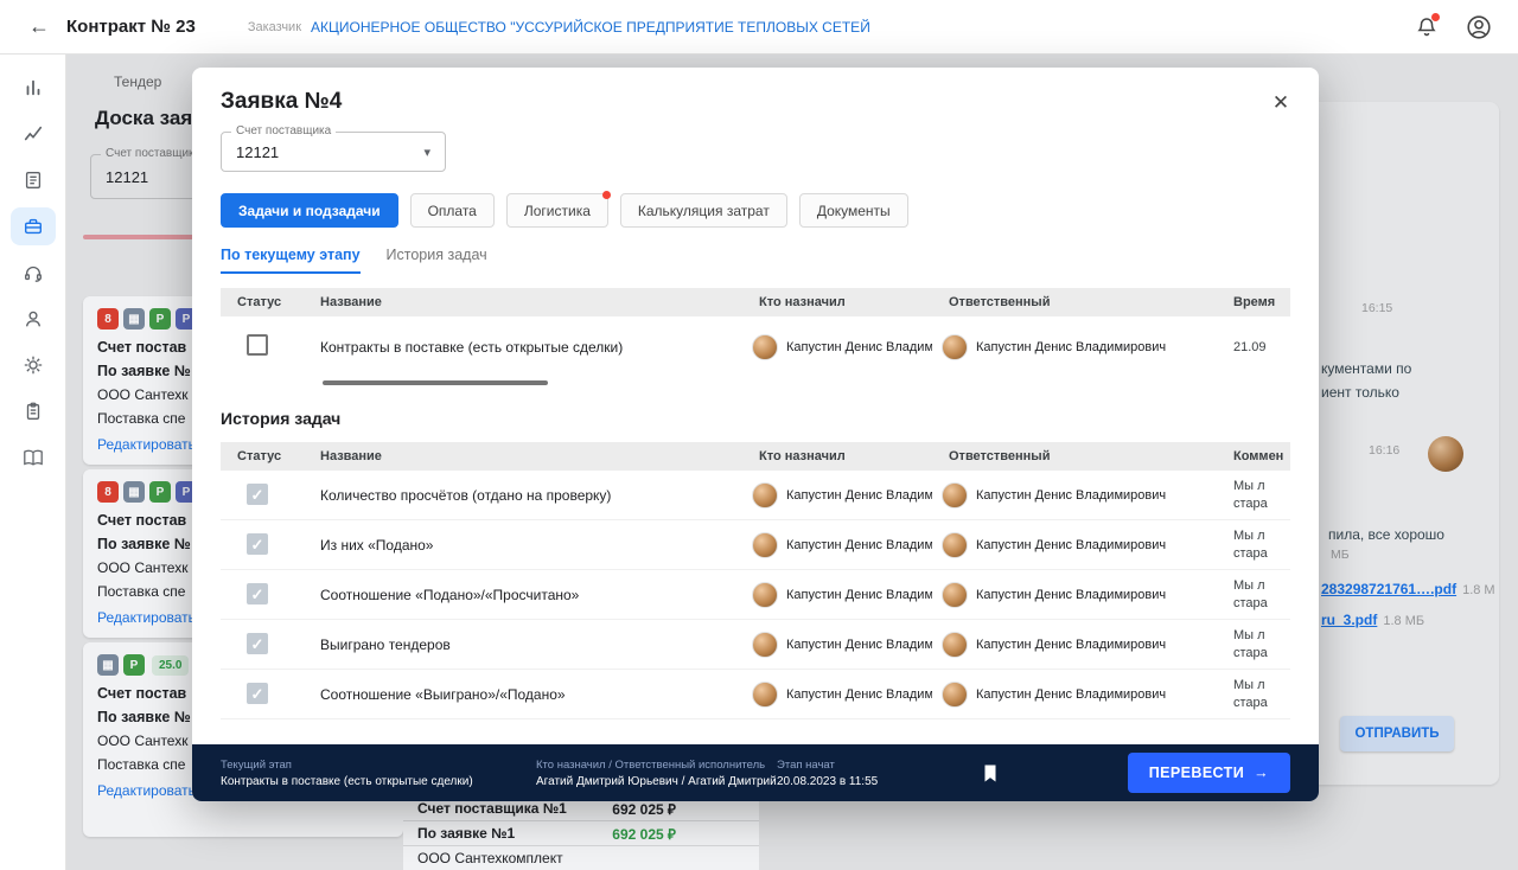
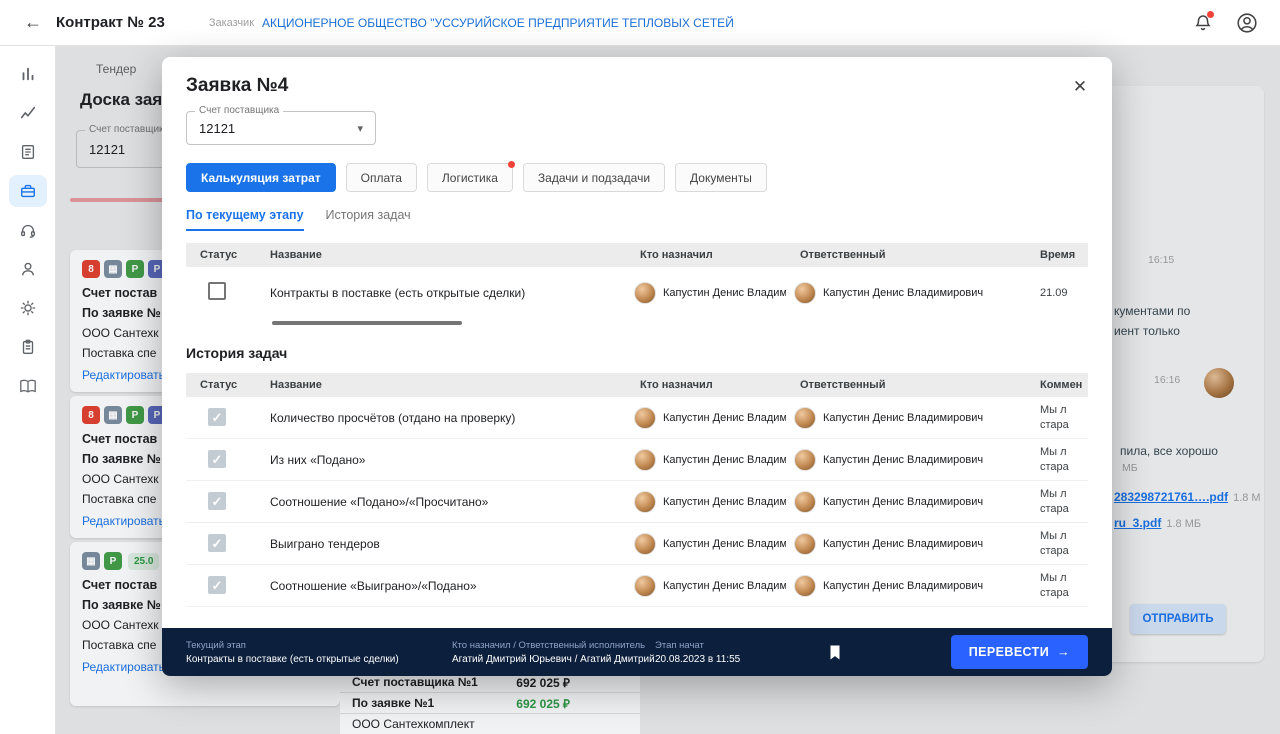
  ←
  Контракт № 23
  Заказчик
  АКЦИОНЕРНОЕ ОБЩЕСТВО "УССУРИЙСКОЕ ПРЕДПРИЯТИЕ ТЕПЛОВЫХ СЕТЕЙ
  Тендер
  Доска зая
  Счет поставщи
  12121
  8
  ▦
  Р
  Р
  Счет постав
  По заявке №
  ООО Сантехк
  Поставка спе
  Редактироват
  8
  ▦
  Р
  Р
  Счет постав
  По заявке №
  ООО Сантехк
  Поставка спе
  Редактироват
  ▦
  P
  25.0
  Счет постав
  По заявке №
  ООО Сантехк
  Поставка спе
  Редактироват
  16:15
  кументами по
  иент только
  16:16
  пила, все хорошо
  МБ
  283298721761….pdf 1.8 М
  ru_3.pdf 1.8 МБ
  ОТПРАВИТЬ
  Счет поставщика №1
  692 025 ₽
  По заявке №1
  692 025 ₽
  ООО Сантехкомплект
  ✕
  Заявка №4
  Счет поставщика
  12121
  ▾
- Задачи и подзадачи
+ Калькуляция затрат
  Оплата
  Логистика
- Калькуляция затрат
+ Задачи и подзадачи
  Документы
  По текущему этапу
  История задач
  Статус
  Название
  Кто назначил
  Ответственный
  Время
  Контракты в поставке (есть открытые сделки)
  Капустин Денис Владим
  Капустин Денис Владимирович
  21.09
  История задач
  Статус
  Название
  Кто назначил
  Ответственный
  Коммен
  ✓
  Количество просчётов (отдано на проверку)
  Капустин Денис Владим
  Капустин Денис Владимирович
  Мы л
  стара
  ✓
  Из них «Подано»
  Капустин Денис Владим
  Капустин Денис Владимирович
  Мы л
  стара
  ✓
  Соотношение «Подано»/«Просчитано»
  Капустин Денис Владим
  Капустин Денис Владимирович
  Мы л
  стара
  ✓
  Выиграно тендеров
  Капустин Денис Владим
  Капустин Денис Владимирович
  Мы л
  стара
  ✓
  Соотношение «Выиграно»/«Подано»
  Капустин Денис Владим
  Капустин Денис Владимирович
  Мы л
  стара
  Текущий этап
  Контракты в поставке (есть открытые сделки)
  Кто назначил / Ответственный исполнитель
  Агатий Дмитрий Юрьевич / Агатий Дмитрий
  Этап начат
  20.08.2023 в 11:55
  ПЕРЕВЕСТИ
  →
